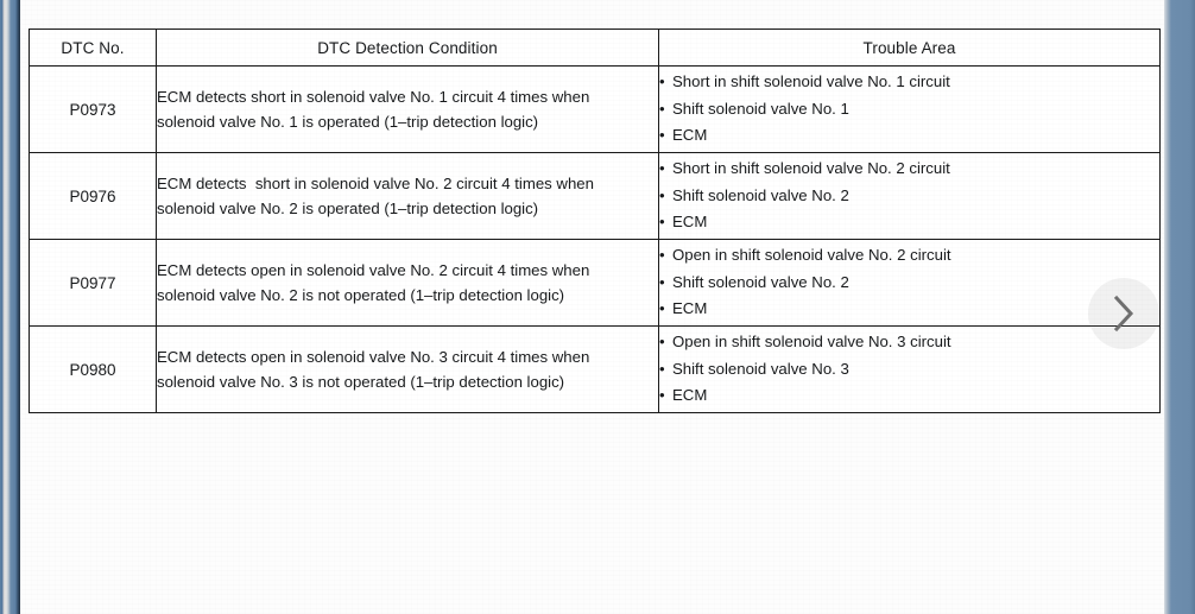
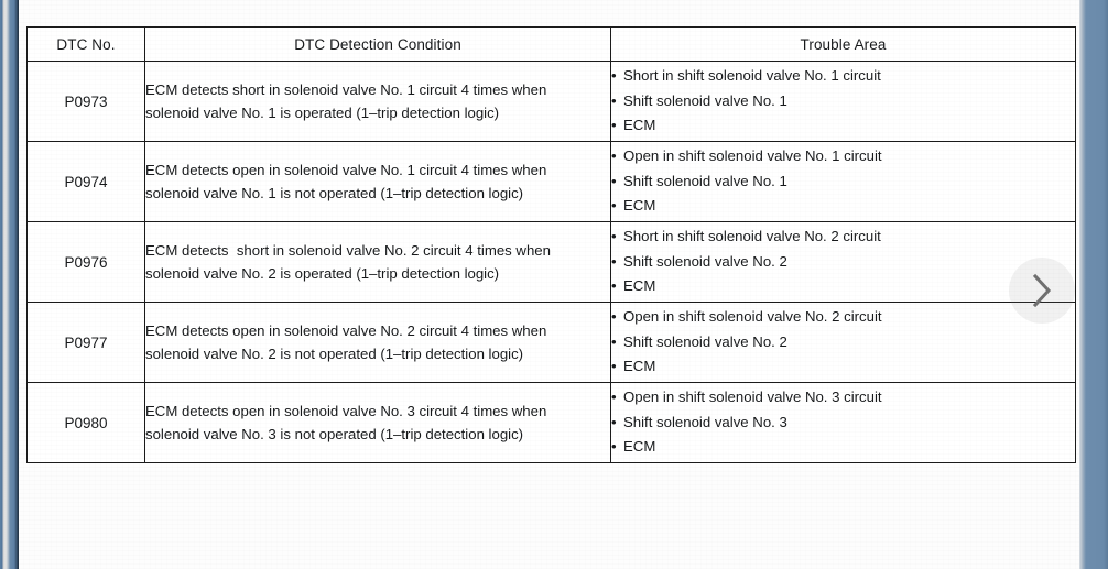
  DTC No.	DTC Detection Condition	Trouble Area
  P0973	ECM detects short in solenoid valve No. 1 circuit 4 times when solenoid valve No. 1 is operated (1–trip detection logic)	• Short in shift solenoid valve No. 1 circuit • Shift solenoid valve No. 1 • ECM
+ P0974	ECM detects open in solenoid valve No. 1 circuit 4 times when solenoid valve No. 1 is not operated (1–trip detection logic)	• Open in shift solenoid valve No. 1 circuit • Shift solenoid valve No. 1 • ECM
  P0976	ECM detects short in solenoid valve No. 2 circuit 4 times when solenoid valve No. 2 is operated (1–trip detection logic)	• Short in shift solenoid valve No. 2 circuit • Shift solenoid valve No. 2 • ECM
  P0977	ECM detects open in solenoid valve No. 2 circuit 4 times when solenoid valve No. 2 is not operated (1–trip detection logic)	• Open in shift solenoid valve No. 2 circuit • Shift solenoid valve No. 2 • ECM
  P0980	ECM detects open in solenoid valve No. 3 circuit 4 times when solenoid valve No. 3 is not operated (1–trip detection logic)	• Open in shift solenoid valve No. 3 circuit • Shift solenoid valve No. 3 • ECM
